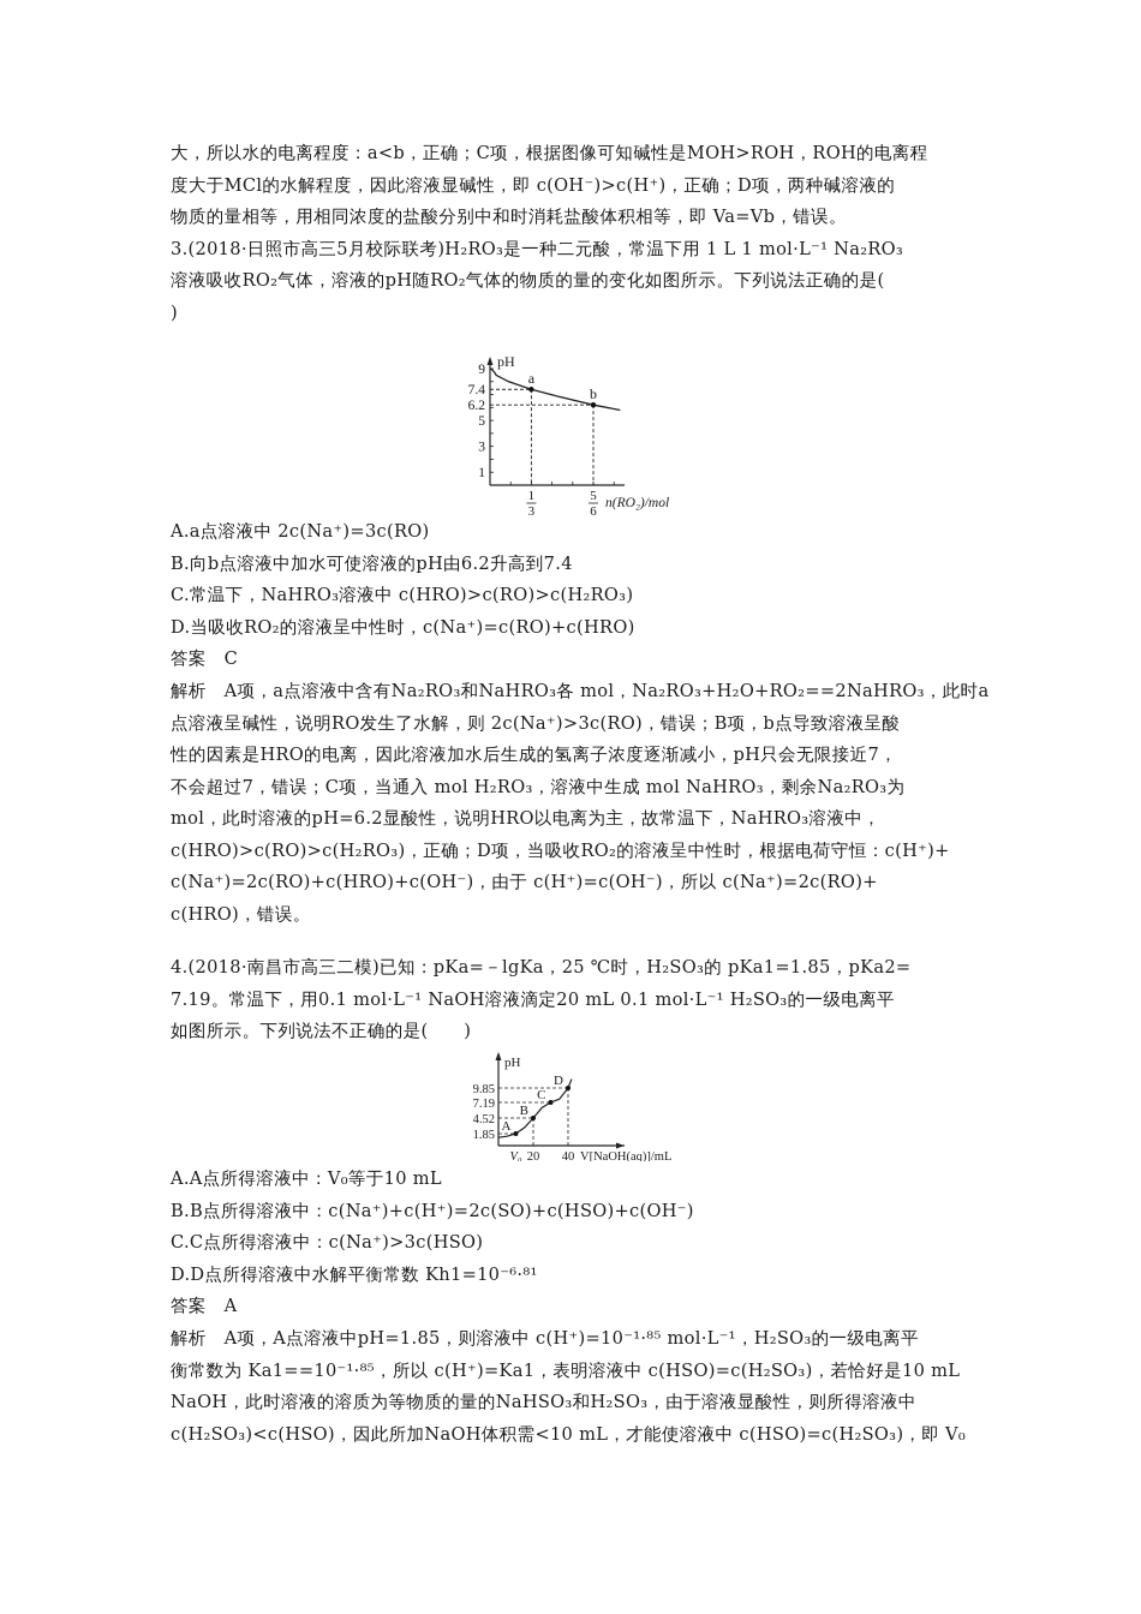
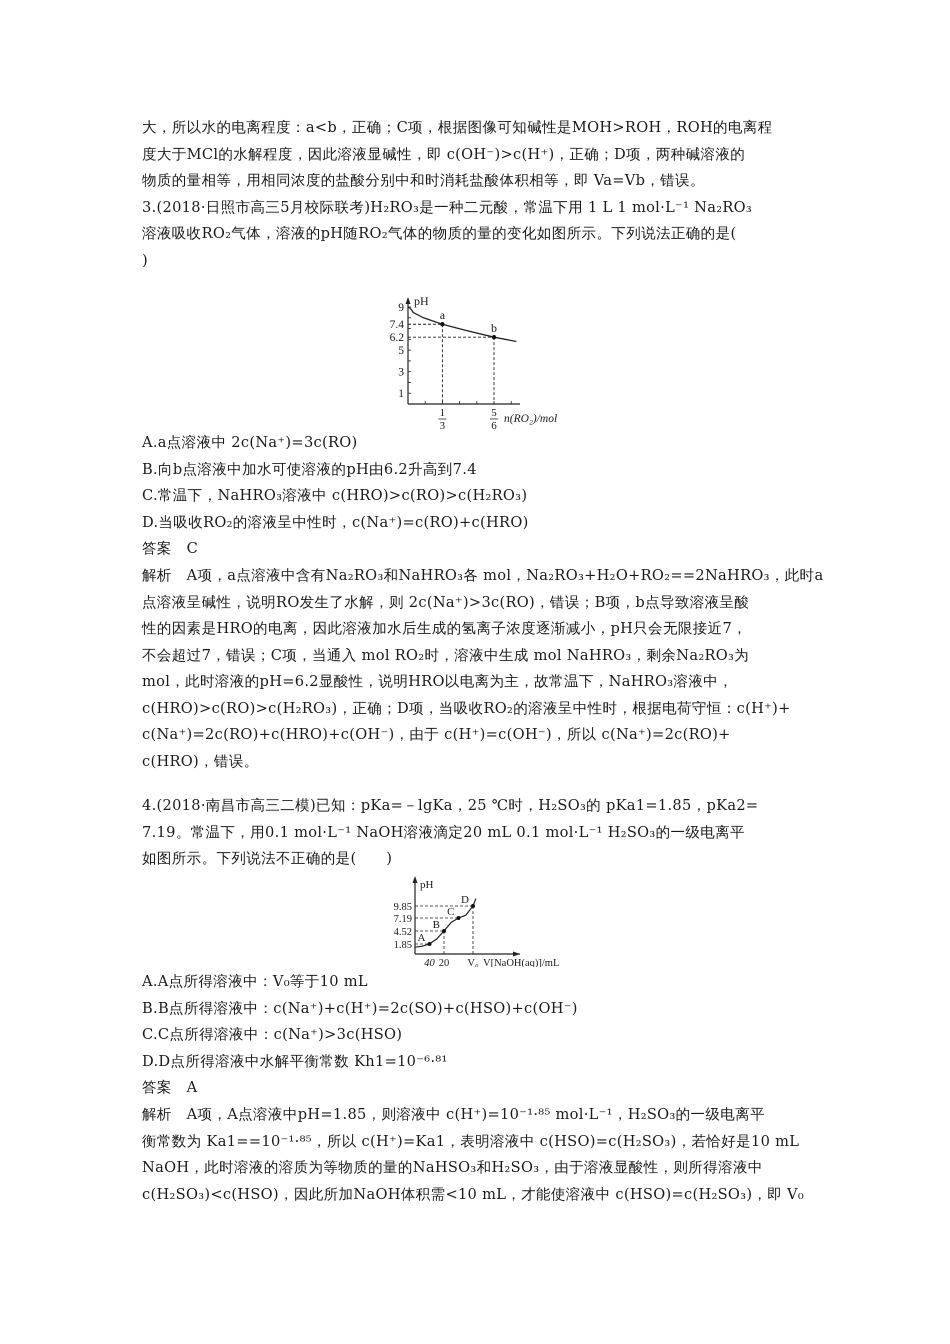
  大，所以水的电离程度：a<b，正确；C项，根据图像可知碱性是MOH>ROH，ROH的电离程
  度大于MCl的水解程度，因此溶液显碱性，即 c(OH⁻)>c(H⁺)，正确；D项，两种碱溶液的
  物质的量相等，用相同浓度的盐酸分别中和时消耗盐酸体积相等，即 Va=Vb，错误。
  3.(2018·日照市高三5月校际联考)H₂RO₃是一种二元酸，常温下用 1 L 1 mol·L⁻¹ Na₂RO₃
  溶液吸收RO₂气体，溶液的pH随RO₂气体的物质的量的变化如图所示。下列说法正确的是(
  )
  pH
  1
  3
  5
  6.2
  7.4
  9
  1
  3
  5
  6
  n(RO₂)/mol
  a
  b
  A.a点溶液中 2c(Na⁺)=3c(RO)
  B.向b点溶液中加水可使溶液的pH由6.2升高到7.4
  C.常温下，NaHRO₃溶液中 c(HRO)>c(RO)>c(H₂RO₃)
  D.当吸收RO₂的溶液呈中性时，c(Na⁺)=c(RO)+c(HRO)
  答案 C
  解析 A项，a点溶液中含有Na₂RO₃和NaHRO₃各 mol，Na₂RO₃+H₂O+RO₂==2NaHRO₃，此时a
  点溶液呈碱性，说明RO发生了水解，则 2c(Na⁺)>3c(RO)，错误；B项，b点导致溶液呈酸
  性的因素是HRO的电离，因此溶液加水后生成的氢离子浓度逐渐减小，pH只会无限接近7，
- 不会超过7，错误；C项，当通入 mol H₂RO₃，溶液中生成 mol NaHRO₃，剩余Na₂RO₃为
+ 不会超过7，错误；C项，当通入 mol RO₂时，溶液中生成 mol NaHRO₃，剩余Na₂RO₃为
  mol，此时溶液的pH=6.2显酸性，说明HRO以电离为主，故常温下，NaHRO₃溶液中，
  c(HRO)>c(RO)>c(H₂RO₃)，正确；D项，当吸收RO₂的溶液呈中性时，根据电荷守恒：c(H⁺)+
  c(Na⁺)=2c(RO)+c(HRO)+c(OH⁻)，由于 c(H⁺)=c(OH⁻)，所以 c(Na⁺)=2c(RO)+
  c(HRO)，错误。
  4.(2018·南昌市高三二模)已知：pKa=－lgKa，25 ℃时，H₂SO₃的 pKa1=1.85，pKa2=
  7.19。常温下，用0.1 mol·L⁻¹ NaOH溶液滴定20 mL 0.1 mol·L⁻¹ H₂SO₃的一级电离平
  如图所示。下列说法不正确的是( )
  pH
  1.85
  4.52
  7.19
  9.85
- V₀
+ 40
  20
- 40
+ V₀
  V[NaOH(aq)]/mL
  A
  B
  C
  D
  A.A点所得溶液中：V₀等于10 mL
  B.B点所得溶液中：c(Na⁺)+c(H⁺)=2c(SO)+c(HSO)+c(OH⁻)
  C.C点所得溶液中：c(Na⁺)>3c(HSO)
  D.D点所得溶液中水解平衡常数 Kh1=10⁻⁶·⁸¹
  答案 A
  解析 A项，A点溶液中pH=1.85，则溶液中 c(H⁺)=10⁻¹·⁸⁵ mol·L⁻¹，H₂SO₃的一级电离平
  衡常数为 Ka1==10⁻¹·⁸⁵，所以 c(H⁺)=Ka1，表明溶液中 c(HSO)=c(H₂SO₃)，若恰好是10 mL
  NaOH，此时溶液的溶质为等物质的量的NaHSO₃和H₂SO₃，由于溶液显酸性，则所得溶液中
  c(H₂SO₃)<c(HSO)，因此所加NaOH体积需<10 mL，才能使溶液中 c(HSO)=c(H₂SO₃)，即 V₀
